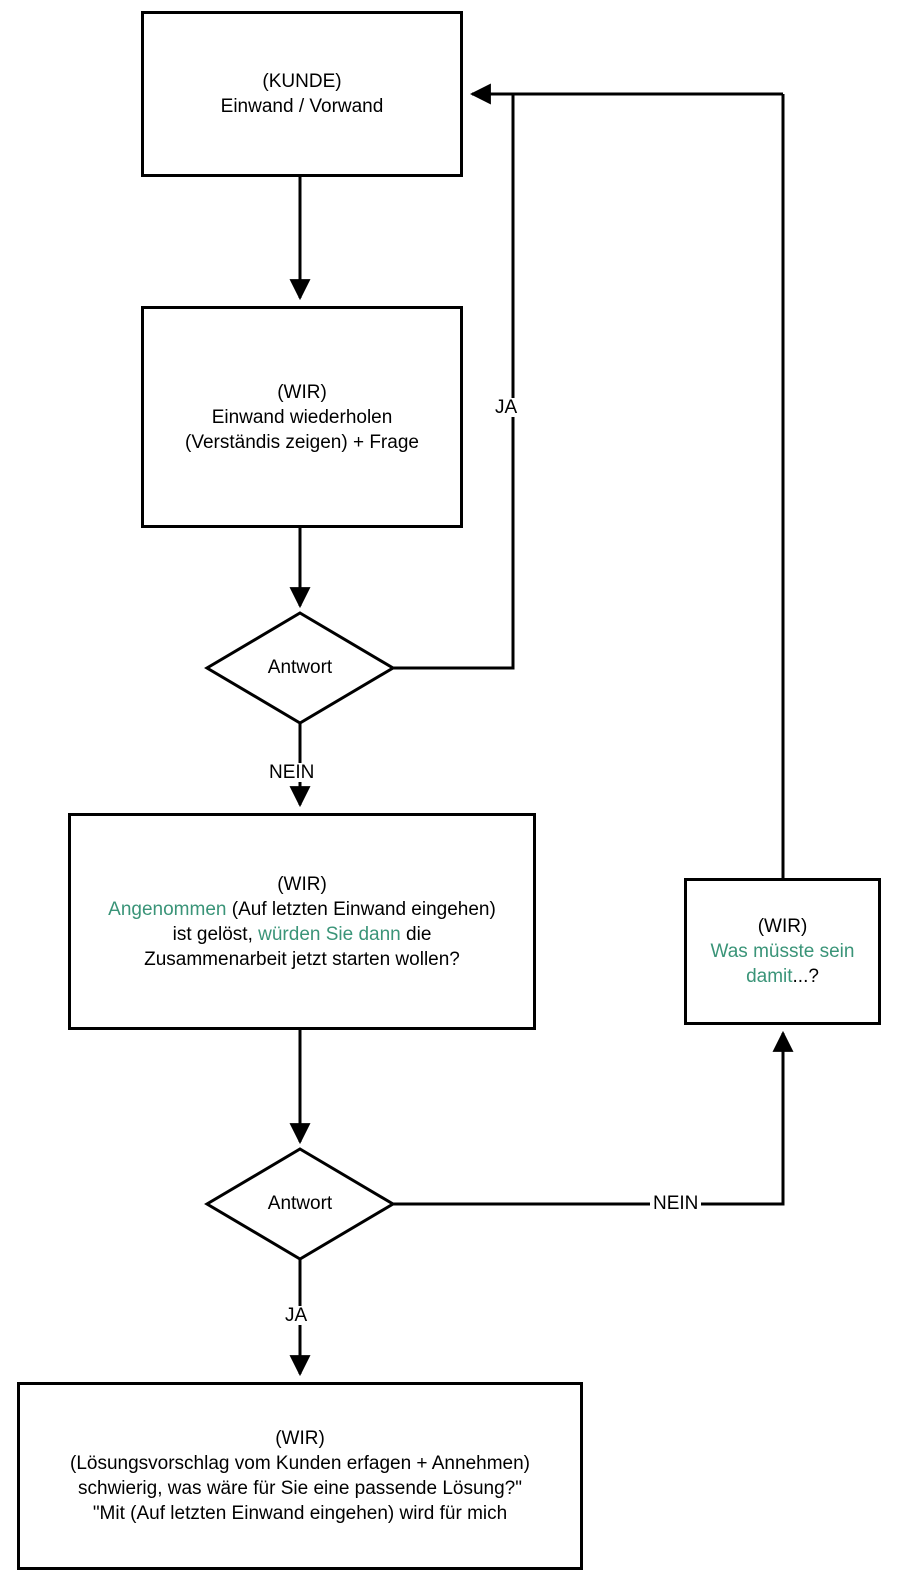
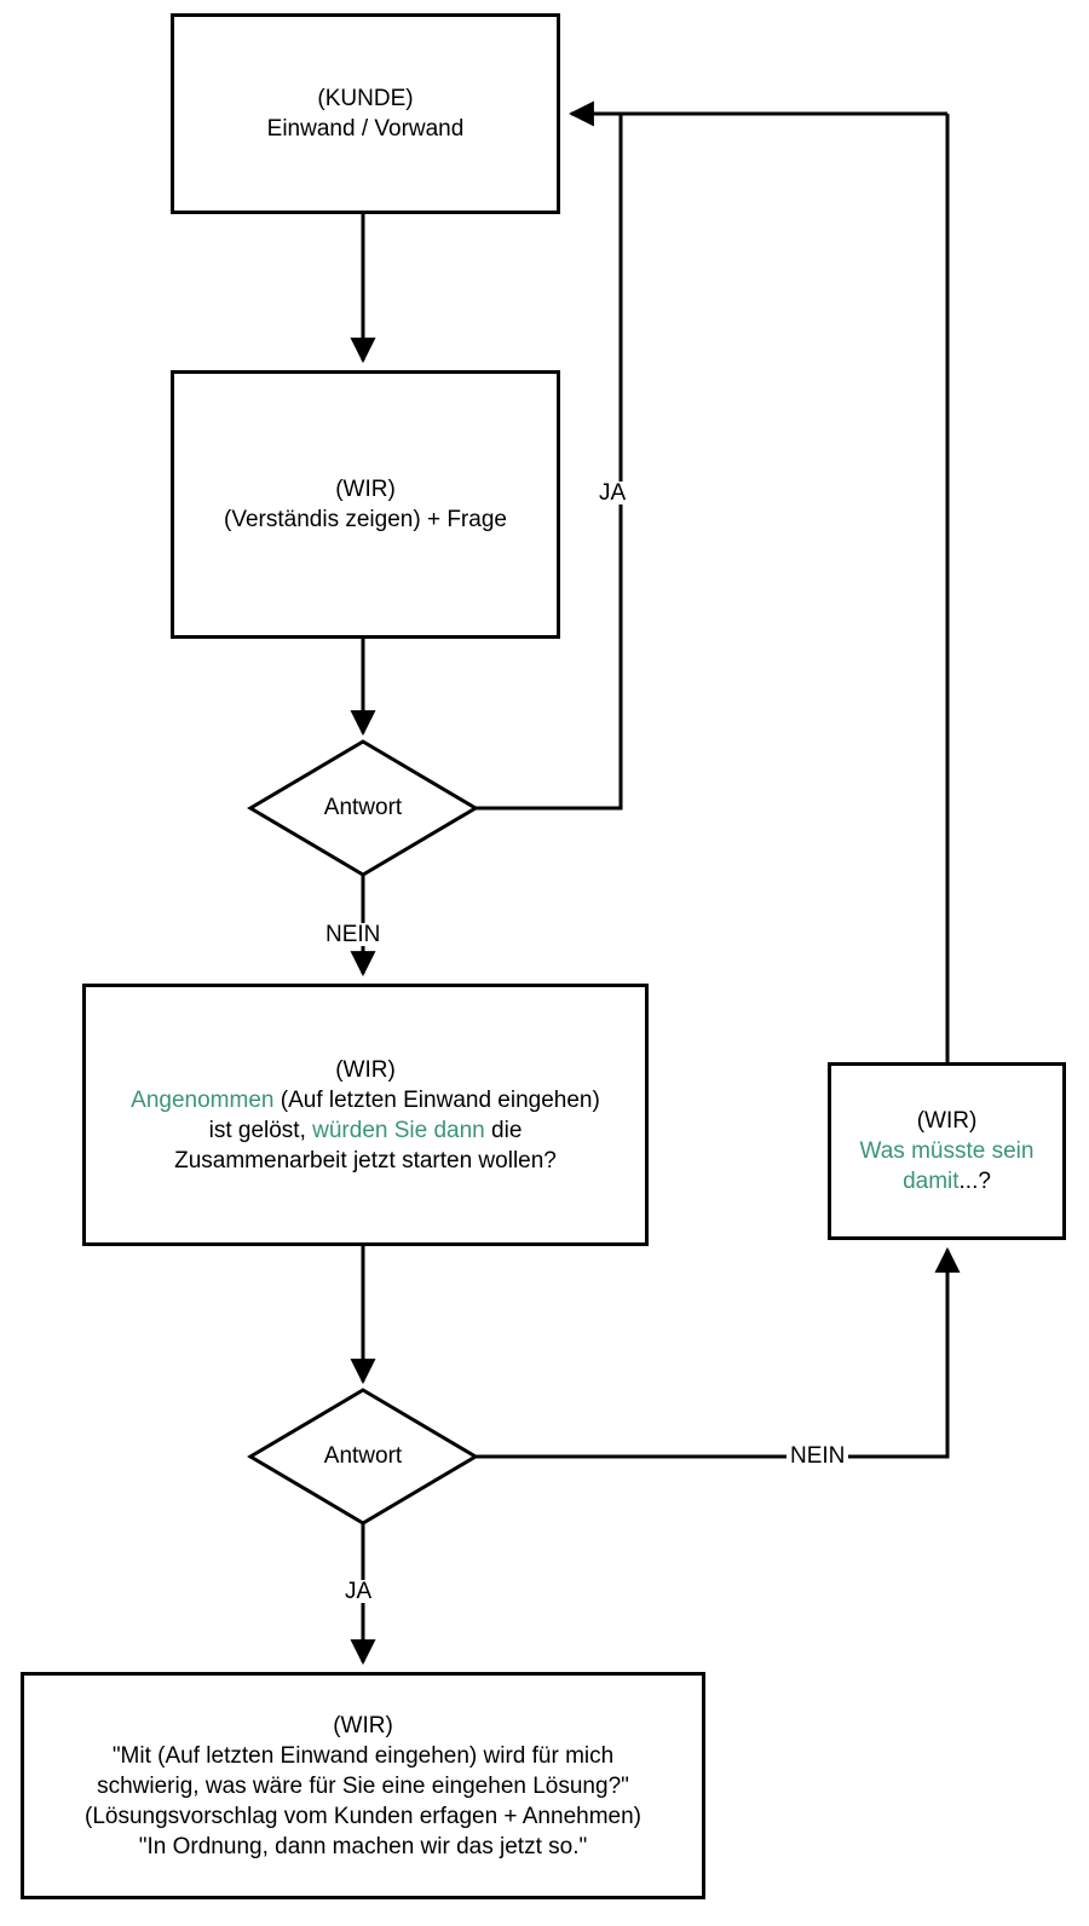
  (KUNDE)
  Einwand / Vorwand
  (WIR)
- Einwand wiederholen
  (Verständis zeigen) + Frage
  Antwort
  (WIR)
  Angenommen (Auf letzten Einwand eingehen)
  ist gelöst, würden Sie dann die
  Zusammenarbeit jetzt starten wollen?
  (WIR)
  Was müsste sein
  damit...?
  Antwort
  (WIR)
- (Lösungsvorschlag vom Kunden erfagen + Annehmen)
+ "Mit (Auf letzten Einwand eingehen) wird für mich
- schwierig, was wäre für Sie eine passende Lösung?"
+ schwierig, was wäre für Sie eine eingehen Lösung?"
- "Mit (Auf letzten Einwand eingehen) wird für mich
+ (Lösungsvorschlag vom Kunden erfagen + Annehmen)
+ "In Ordnung, dann machen wir das jetzt so."
  JA
  NEIN
  NEIN
  JA
